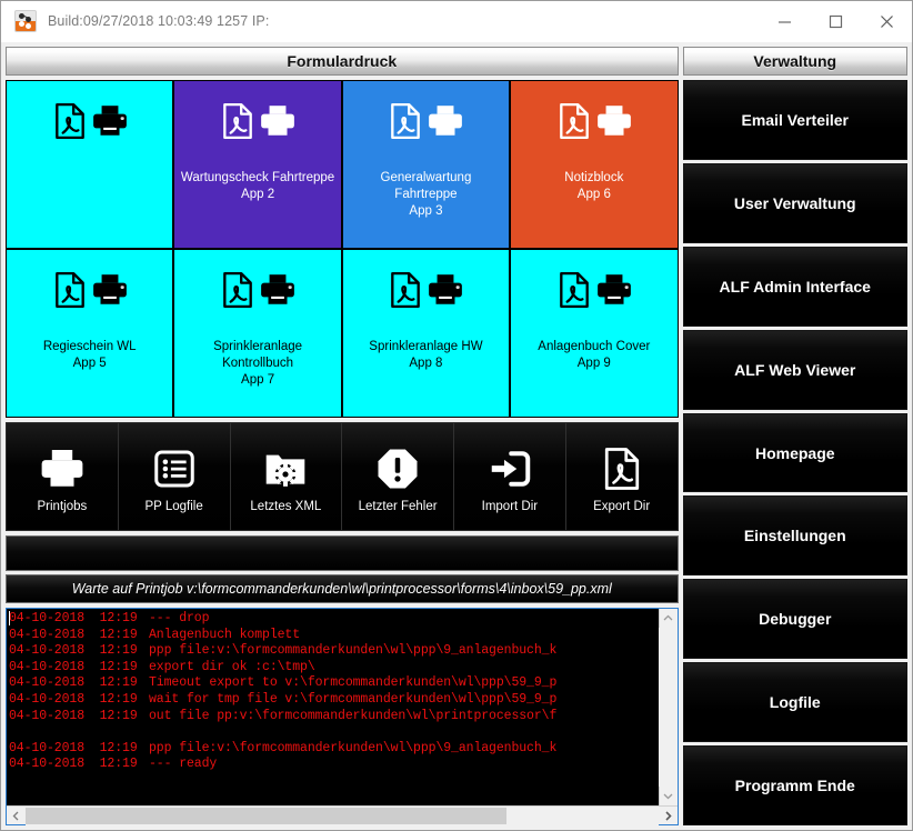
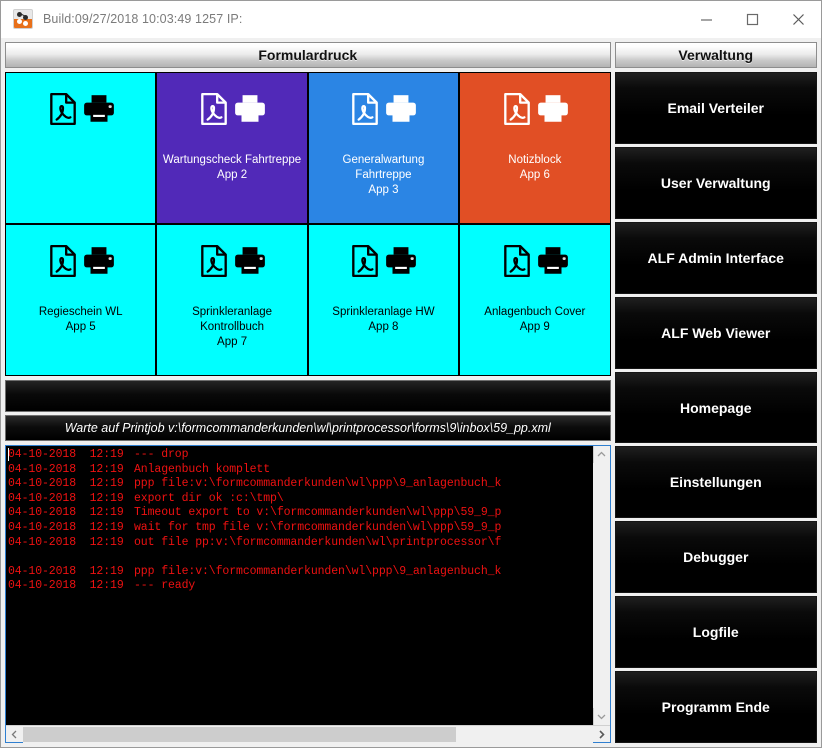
  Build:09/27/2018 10:03:49 1257 IP:
  Formulardruck
  Wartungscheck Fahrtreppe
  App 2
  Generalwartung Fahrtreppe
  App 3
  Notizblock
  App 6
  Regieschein WL
  App 5
  Sprinkleranlage Kontrollbuch
  App 7
  Sprinkleranlage HW
  App 8
  Anlagenbuch Cover
  App 9
- Printjobs
- PP Logfile
- Letztes XML
- Letzter Fehler
- Import Dir
- Export Dir
- Warte auf Printjob v:\formcommanderkunden\wl\printprocessor\forms\4\inbox\59_pp.xml
+ Warte auf Printjob v:\formcommanderkunden\wl\printprocessor\forms\9\inbox\59_pp.xml
  04-10-2018 12:19 --- drop
  04-10-2018 12:19 Anlagenbuch komplett
  04-10-2018 12:19 ppp file:v:\formcommanderkunden\wl\ppp\9_anlagenbuch_k
  04-10-2018 12:19 export dir ok :c:\tmp\
  04-10-2018 12:19 Timeout export to v:\formcommanderkunden\wl\ppp\59_9_p
  04-10-2018 12:19 wait for tmp file v:\formcommanderkunden\wl\ppp\59_9_p
  04-10-2018 12:19 out file pp:v:\formcommanderkunden\wl\printprocessor\f
  04-10-2018 12:19 ppp file:v:\formcommanderkunden\wl\ppp\9_anlagenbuch_k
  04-10-2018 12:19 --- ready
  Verwaltung
  Email Verteiler
  User Verwaltung
  ALF Admin Interface
  ALF Web Viewer
  Homepage
  Einstellungen
  Debugger
  Logfile
  Programm Ende
